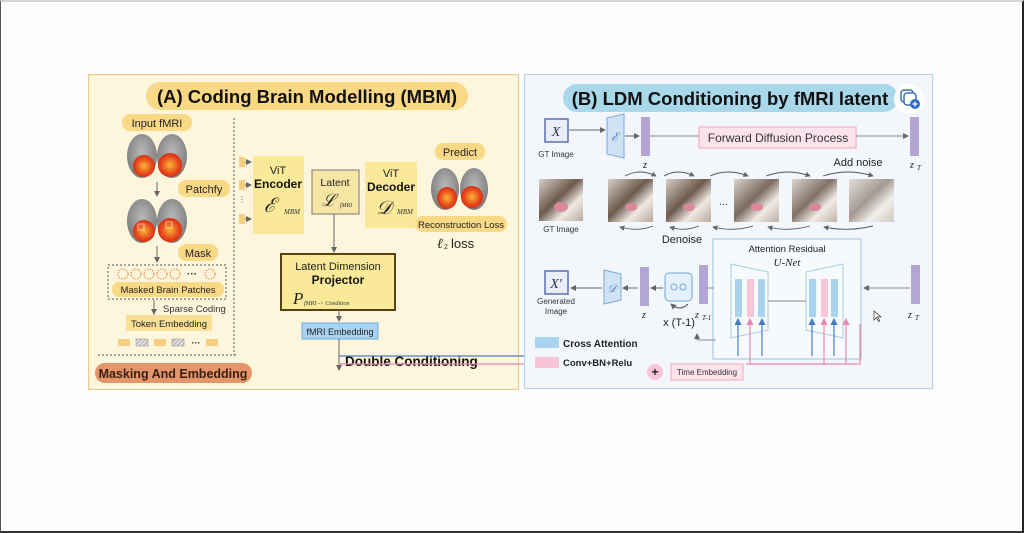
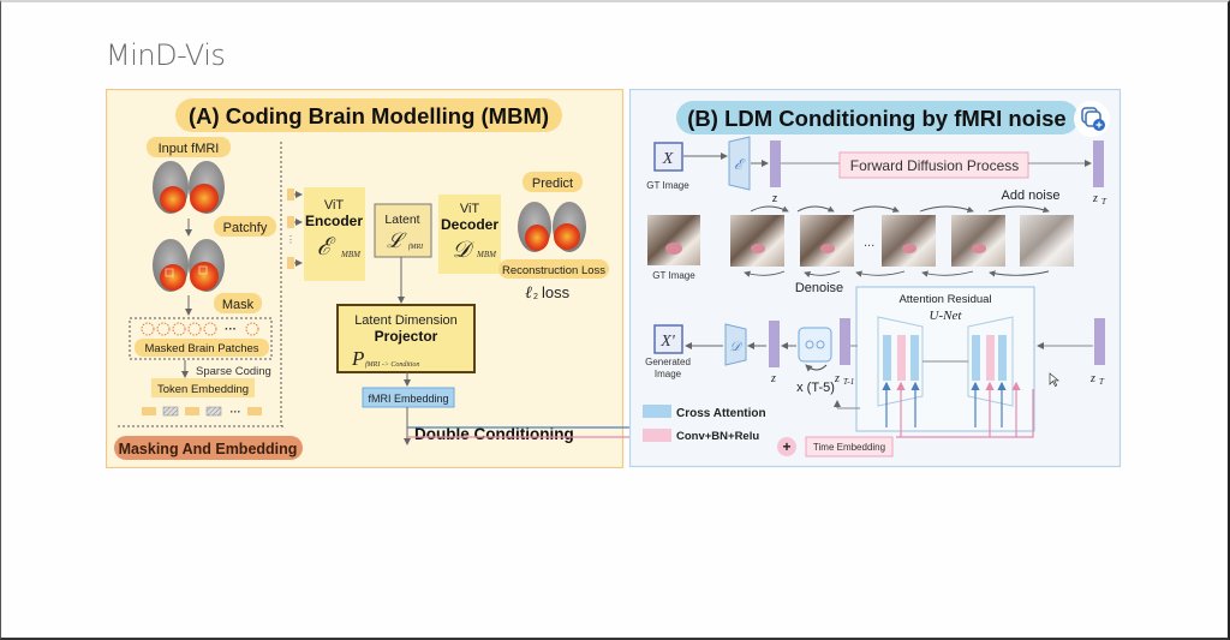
+ MinD-Vis
  (A) Coding Brain Modelling (MBM)
  Input fMRI
  Patchfy
  Mask
  ···
  Masked Brain Patches
  Sparse Coding
  Token Embedding
  ···
  Masking And Embedding
  ⋮
  ViT
  Encoder
  ℰ
  MBM
  Latent
  ℒ
  ViT
  Decoder
  𝒟
  MBM
  Predict
  Reconstruction Loss
  ℓ
  loss
  Latent Dimension
  Projector
  P
  fMRI Embedding
  Double Conditioning
- (B) LDM Conditioning by fMRI latent
+ (B) LDM Conditioning by fMRI noise
  X
  GT Image
  ℰ
  z
  Forward Diffusion Process
  z
  T
  Add noise
  GT Image
  ...
  Denoise
  Attention Residual
  U-Net
  X'
  Generated
  Image
  𝒟
  z
- x (T-1)
+ x (T-5)
  z
  T-1
  z
  T
  Cross Attention
  Conv+BN+Relu
  +
  Time Embedding
